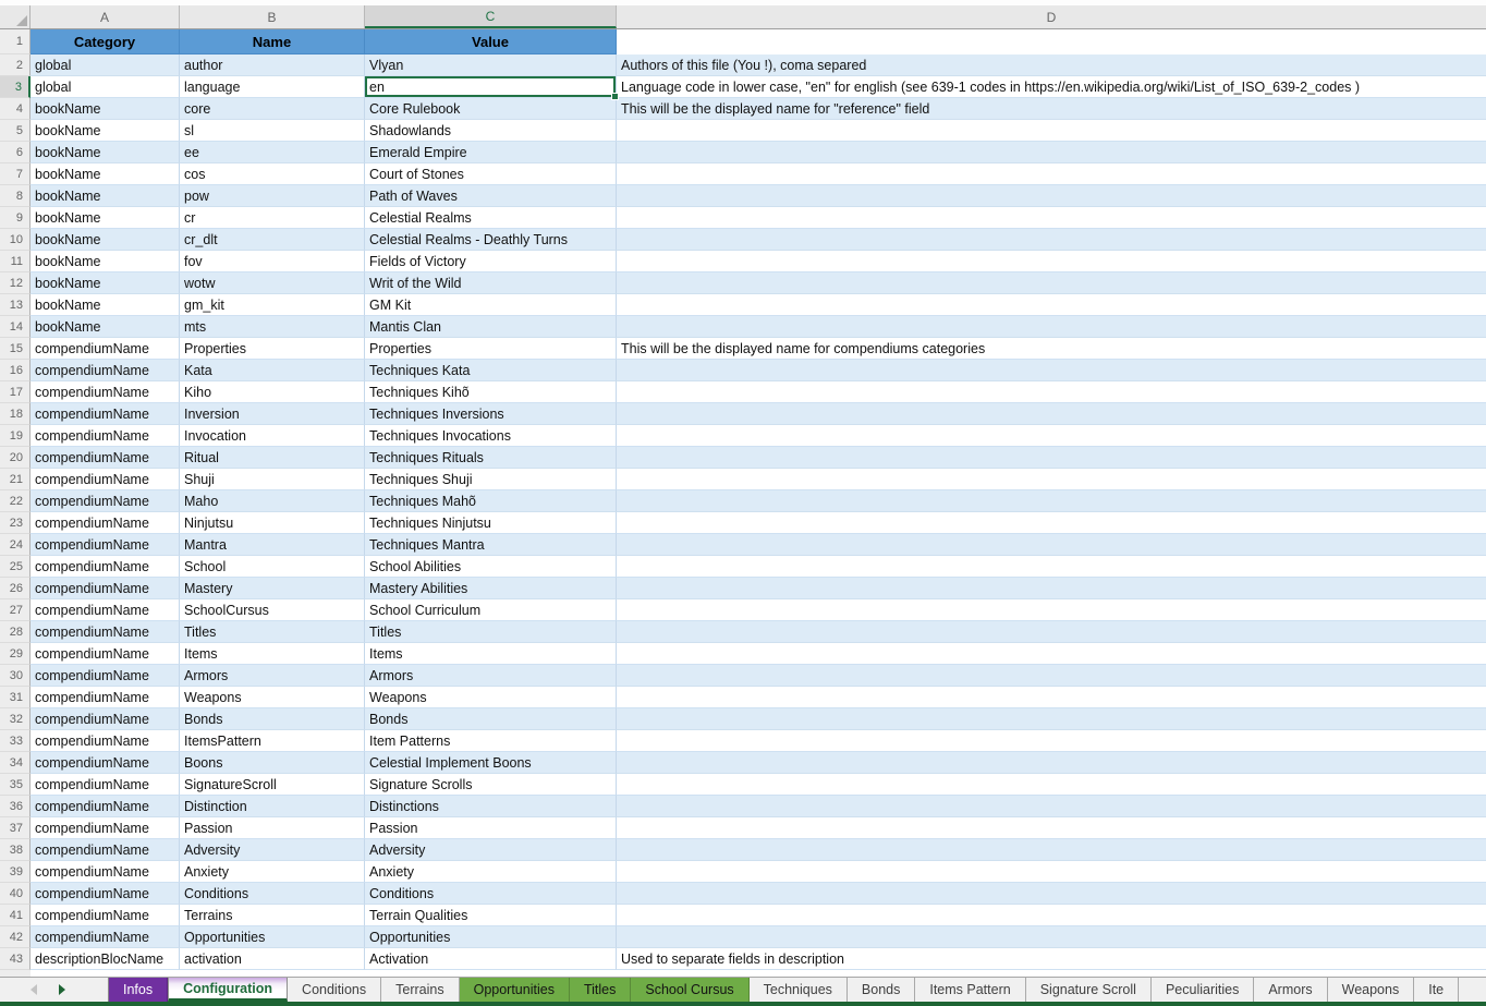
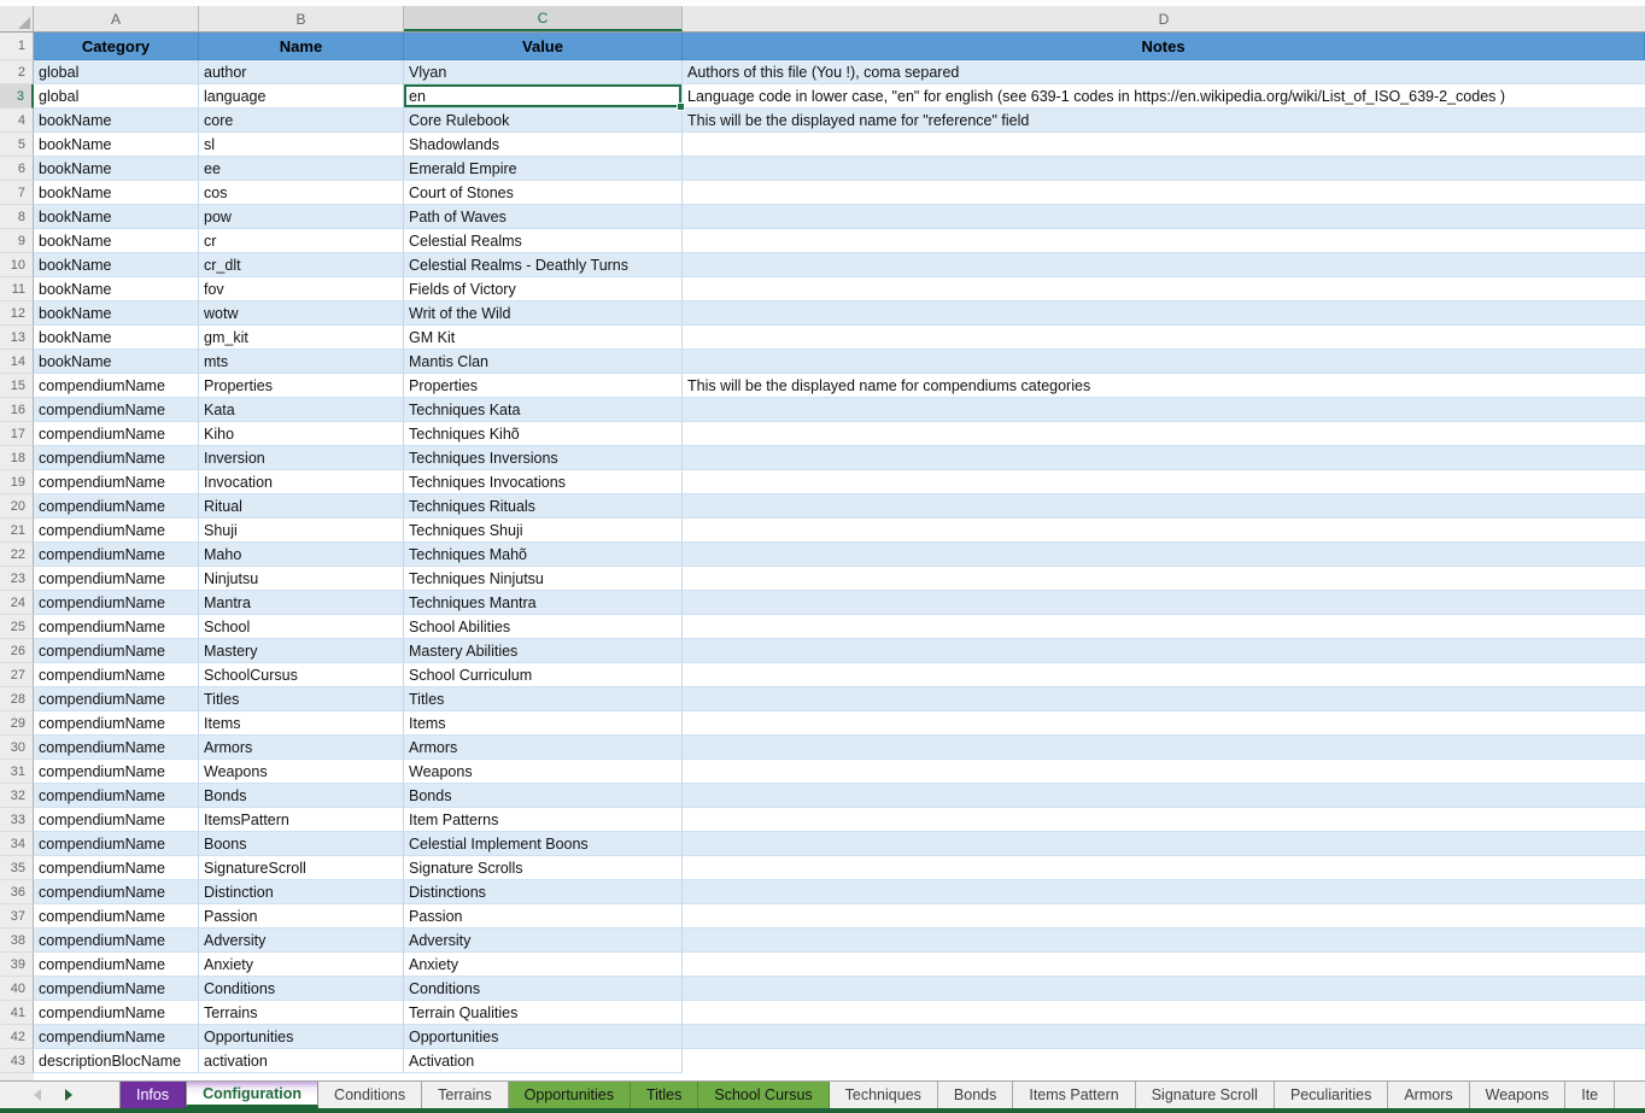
  A
  B
  C
  D
  1
  Category
  Name
  Value
+ Notes
  2
  global
  author
  Vlyan
  Authors of this file (You !), coma separed
  3
  global
  language
  en
  Language code in lower case, "en" for english (see 639-1 codes in https://en.wikipedia.org/wiki/List_of_ISO_639-2_codes )
  4
  bookName
  core
  Core Rulebook
  This will be the displayed name for "reference" field
  5
  bookName
  sl
  Shadowlands
  6
  bookName
  ee
  Emerald Empire
  7
  bookName
  cos
  Court of Stones
  8
  bookName
  pow
  Path of Waves
  9
  bookName
  cr
  Celestial Realms
  10
  bookName
  cr_dlt
  Celestial Realms - Deathly Turns
  11
  bookName
  fov
  Fields of Victory
  12
  bookName
  wotw
  Writ of the Wild
  13
  bookName
  gm_kit
  GM Kit
  14
  bookName
  mts
  Mantis Clan
  15
  compendiumName
  Properties
  Properties
  This will be the displayed name for compendiums categories
  16
  compendiumName
  Kata
  Techniques Kata
  17
  compendiumName
  Kiho
  Techniques Kihõ
  18
  compendiumName
  Inversion
  Techniques Inversions
  19
  compendiumName
  Invocation
  Techniques Invocations
  20
  compendiumName
  Ritual
  Techniques Rituals
  21
  compendiumName
  Shuji
  Techniques Shuji
  22
  compendiumName
  Maho
  Techniques Mahõ
  23
  compendiumName
  Ninjutsu
  Techniques Ninjutsu
  24
  compendiumName
  Mantra
  Techniques Mantra
  25
  compendiumName
  School
  School Abilities
  26
  compendiumName
  Mastery
  Mastery Abilities
  27
  compendiumName
  SchoolCursus
  School Curriculum
  28
  compendiumName
  Titles
  Titles
  29
  compendiumName
  Items
  Items
  30
  compendiumName
  Armors
  Armors
  31
  compendiumName
  Weapons
  Weapons
  32
  compendiumName
  Bonds
  Bonds
  33
  compendiumName
  ItemsPattern
  Item Patterns
  34
  compendiumName
  Boons
  Celestial Implement Boons
  35
  compendiumName
  SignatureScroll
  Signature Scrolls
  36
  compendiumName
  Distinction
  Distinctions
  37
  compendiumName
  Passion
  Passion
  38
  compendiumName
  Adversity
  Adversity
  39
  compendiumName
  Anxiety
  Anxiety
  40
  compendiumName
  Conditions
  Conditions
  41
  compendiumName
  Terrains
  Terrain Qualities
  42
  compendiumName
  Opportunities
  Opportunities
  43
  descriptionBlocName
  activation
  Activation
- Used to separate fields in description
  Infos
  Configuration
  Conditions
  Terrains
  Opportunities
  Titles
  School Cursus
  Techniques
  Bonds
  Items Pattern
  Signature Scroll
  Peculiarities
  Armors
  Weapons
  Ite
